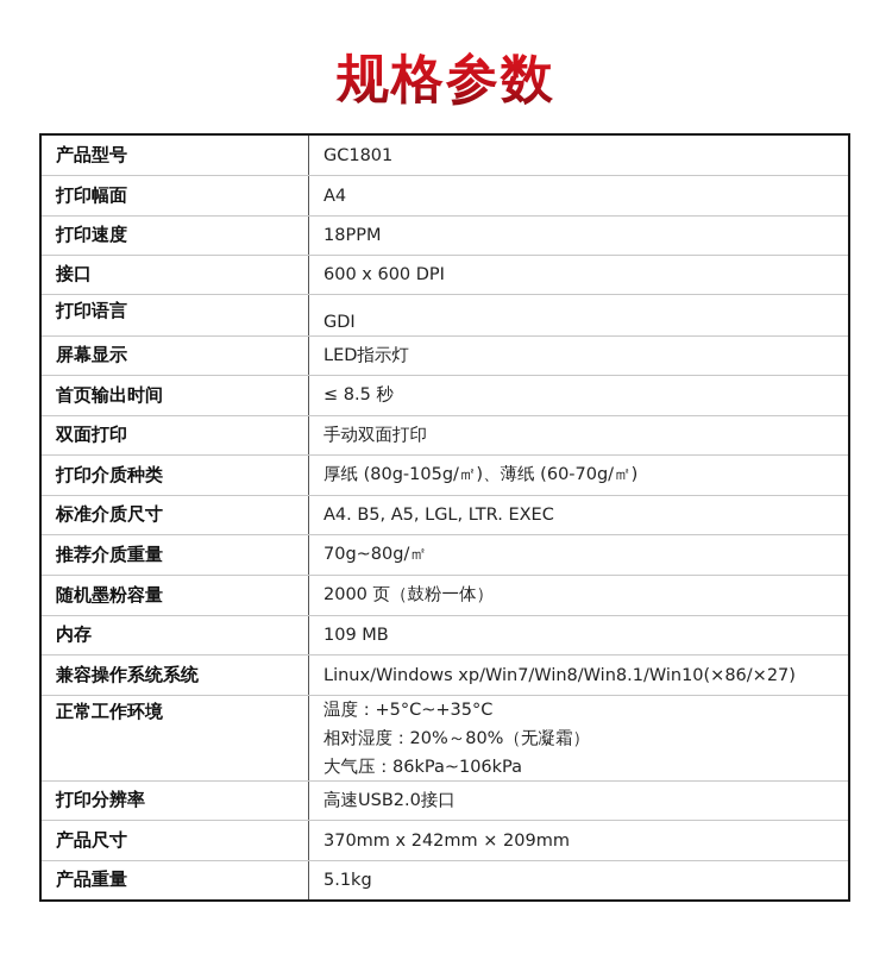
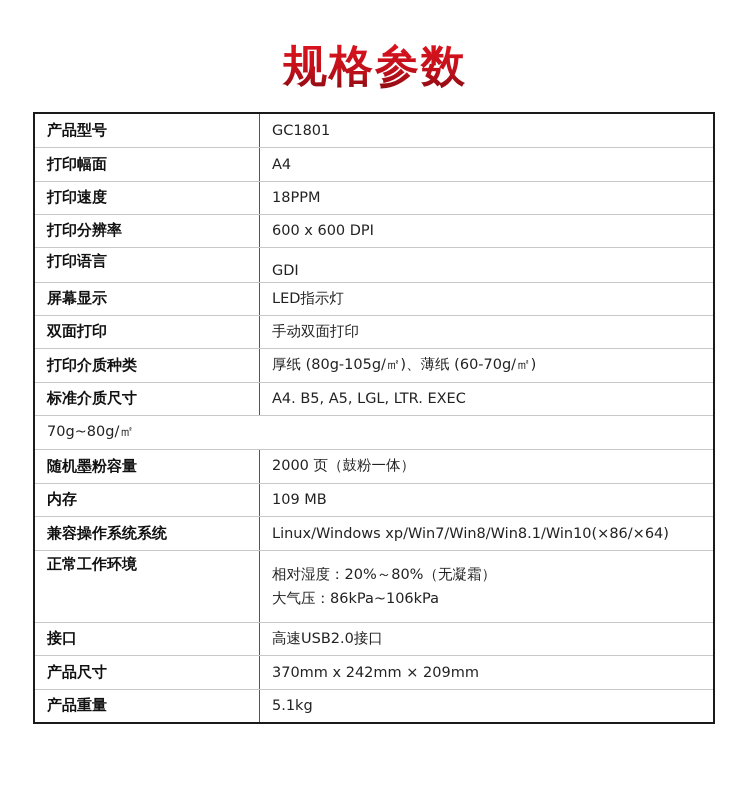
  规格参数
  产品型号
  GC1801
  打印幅面
  A4
  打印速度
  18PPM
- 接口
+ 打印分辨率
  600 x 600 DPI
  打印语言
  GDI
  屏幕显示
  LED指示灯
- 首页输出时间
- ≤ 8.5 秒
  双面打印
  手动双面打印
  打印介质种类
  厚纸 (80g-105g/㎡)、薄纸 (60-70g/㎡)
  标准介质尺寸
  A4. B5, A5, LGL, LTR. EXEC
- 推荐介质重量
  70g~80g/㎡
  随机墨粉容量
  2000 页（鼓粉一体）
  内存
  109 MB
  兼容操作系统系统
- Linux/Windows xp/Win7/Win8/Win8.1/Win10(×86/×27)
+ Linux/Windows xp/Win7/Win8/Win8.1/Win10(×86/×64)
  正常工作环境
- 温度：+5°C~+35°C
  相对湿度：20%～80%（无凝霜）
  大气压：86kPa~106kPa
- 打印分辨率
+ 接口
  高速USB2.0接口
  产品尺寸
  370mm x 242mm × 209mm
  产品重量
  5.1kg
